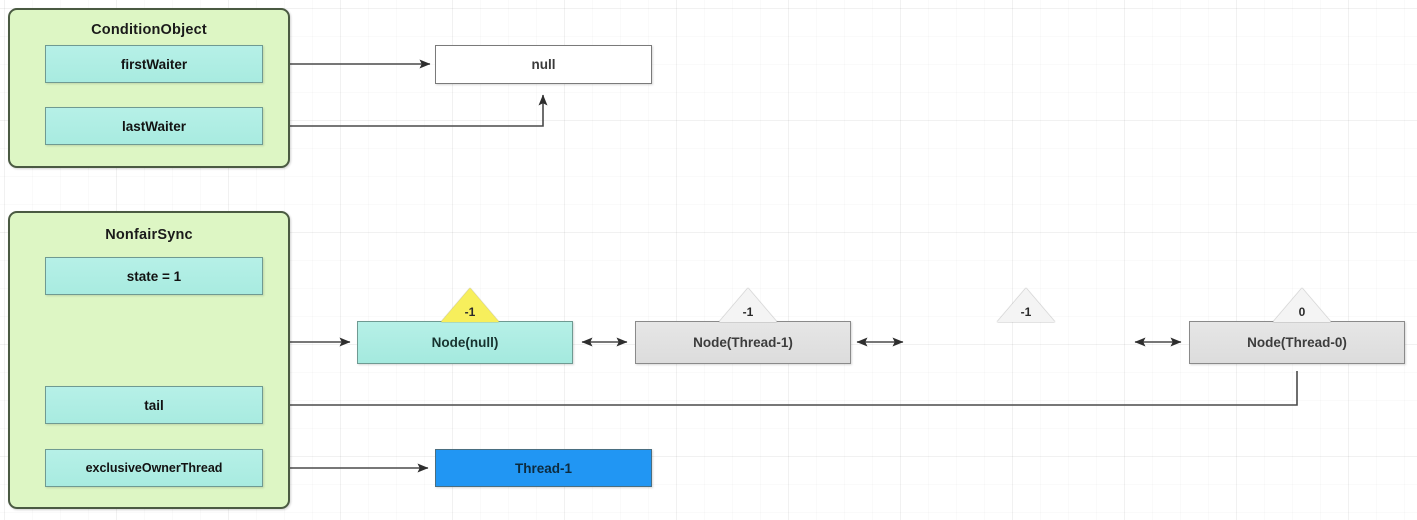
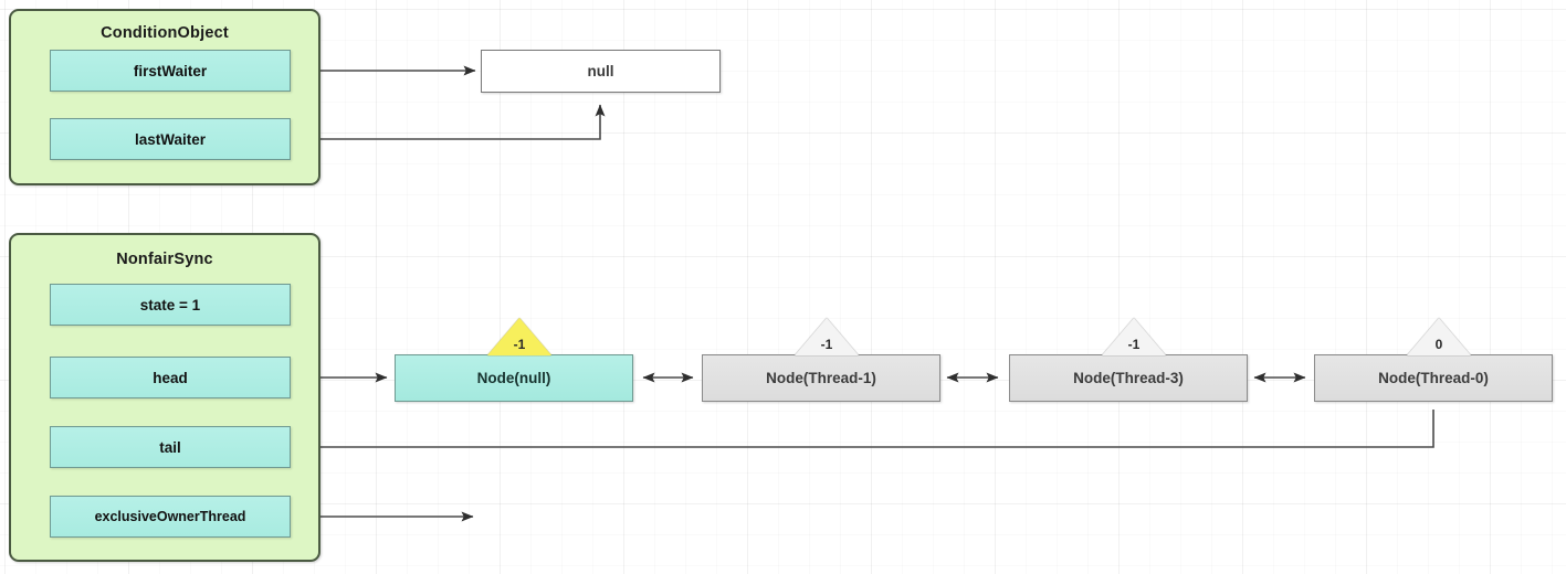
  ConditionObject
  firstWaiter
  lastWaiter
  NonfairSync
  state = 1
+ head
  tail
  exclusiveOwnerThread
  null
- Thread-1
  -1
  Node(null)
  -1
  Node(Thread-1)
  -1
+ Node(Thread-3)
  0
  Node(Thread-0)
